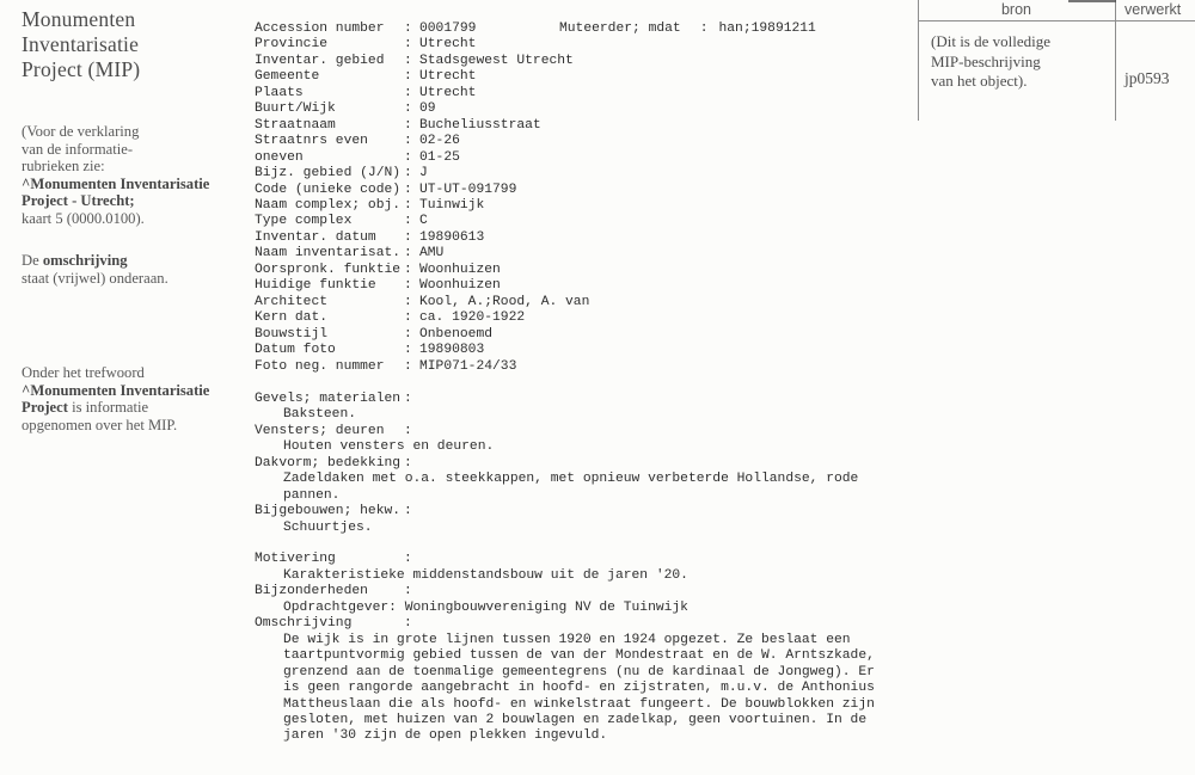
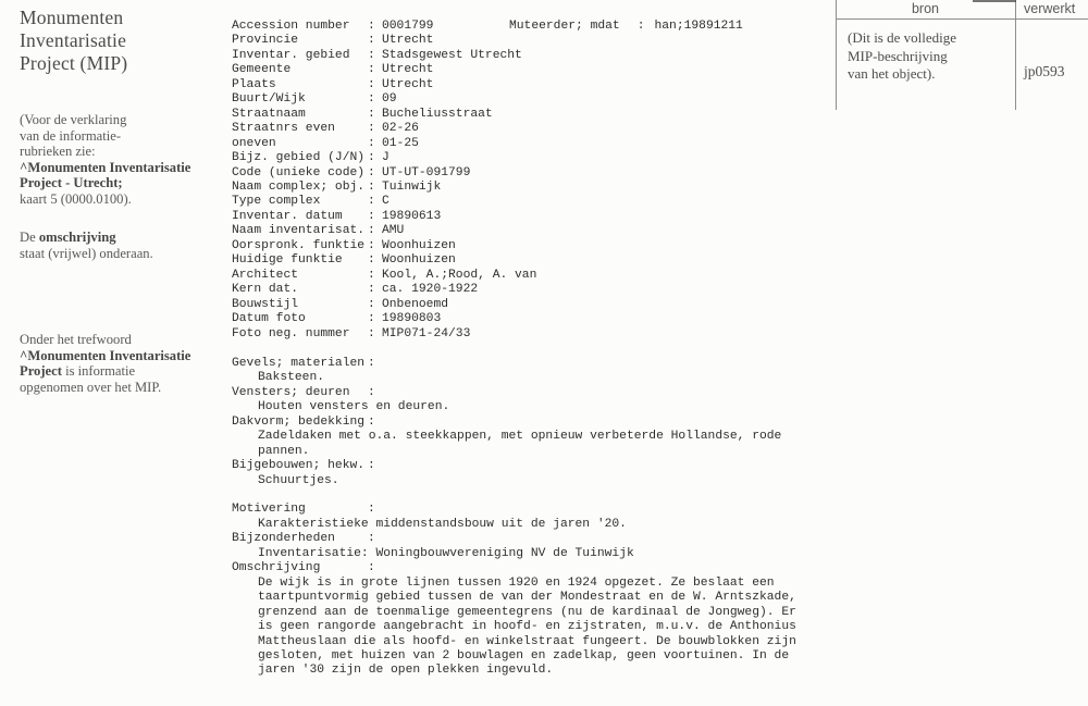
  Monumenten
  Inventarisatie
  Project (MIP)
  (Voor de verklaring
  van de informatie-
  rubrieken zie:
  ^Monumenten Inventarisatie
  Project - Utrecht;
  kaart 5 (0000.0100).
  De omschrijving
  staat (vrijwel) onderaan.
  Onder het trefwoord
  ^Monumenten Inventarisatie
  Project is informatie
  opgenomen over het MIP.
  Muteerder; mdat
  :
  han;19891211
  Accession number
  :
  0001799
  Provincie
  :
  Utrecht
  Inventar. gebied
  :
  Stadsgewest Utrecht
  Gemeente
  :
  Utrecht
  Plaats
  :
  Utrecht
  Buurt/Wijk
  :
  09
  Straatnaam
  :
  Bucheliusstraat
  Straatnrs even
  :
  02-26
  oneven
  :
  01-25
  Bijz. gebied (J/N)
  :
  J
  Code (unieke code)
  :
  UT-UT-091799
  Naam complex; obj.
  :
  Tuinwijk
  Type complex
  :
  C
  Inventar. datum
  :
  19890613
  Naam inventarisat.
  :
  AMU
  Oorspronk. funktie
  :
  Woonhuizen
  Huidige funktie
  :
  Woonhuizen
  Architect
  :
  Kool, A.;Rood, A. van
  Kern dat.
  :
  ca. 1920-1922
  Bouwstijl
  :
  Onbenoemd
  Datum foto
  :
  19890803
  Foto neg. nummer
  :
  MIP071-24/33
  Gevels; materialen
  :
  Baksteen.
  Vensters; deuren
  :
  Houten vensters en deuren.
  Dakvorm; bedekking
  :
  Zadeldaken met o.a. steekkappen, met opnieuw verbeterde Hollandse, rode
  pannen.
  Bijgebouwen; hekw.
  :
  Schuurtjes.
  Motivering
  :
  Karakteristieke middenstandsbouw uit de jaren '20.
  Bijzonderheden
  :
- Opdrachtgever: Woningbouwvereniging NV de Tuinwijk
+ Inventarisatie: Woningbouwvereniging NV de Tuinwijk
  Omschrijving
  :
  De wijk is in grote lijnen tussen 1920 en 1924 opgezet. Ze beslaat een
  taartpuntvormig gebied tussen de van der Mondestraat en de W. Arntszkade,
  grenzend aan de toenmalige gemeentegrens (nu de kardinaal de Jongweg). Er
  is geen rangorde aangebracht in hoofd- en zijstraten, m.u.v. de Anthonius
  Mattheuslaan die als hoofd- en winkelstraat fungeert. De bouwblokken zijn
  gesloten, met huizen van 2 bouwlagen en zadelkap, geen voortuinen. In de
  jaren '30 zijn de open plekken ingevuld.
  bron
  verwerkt
  (Dit is de volledige
  MIP-beschrijving
  van het object).
  jp0593
